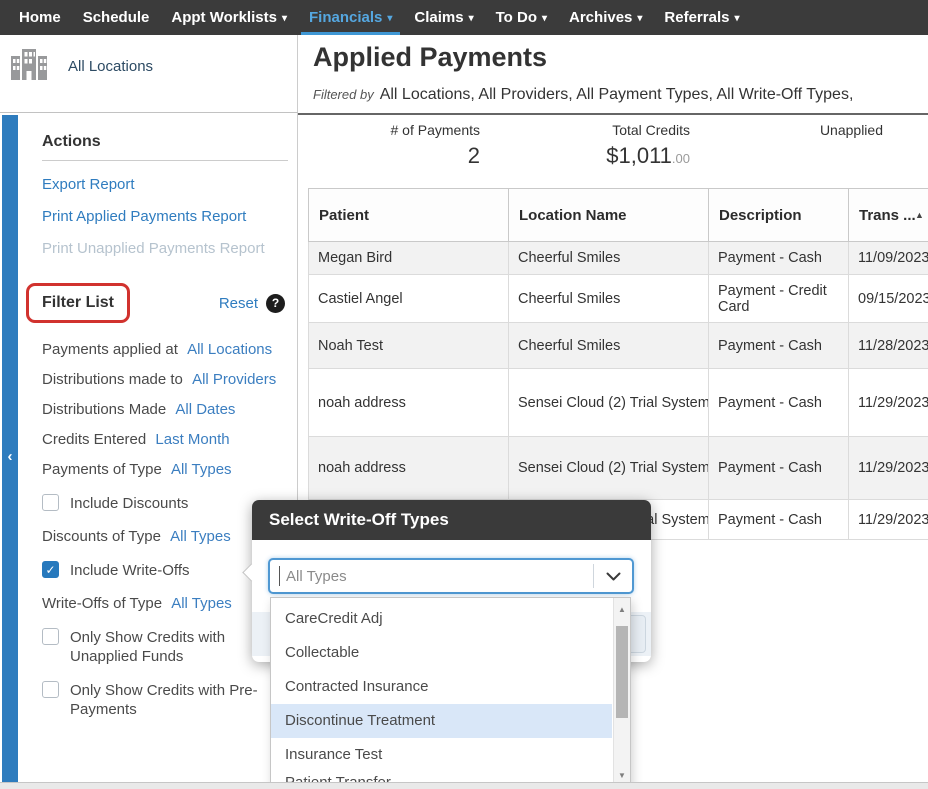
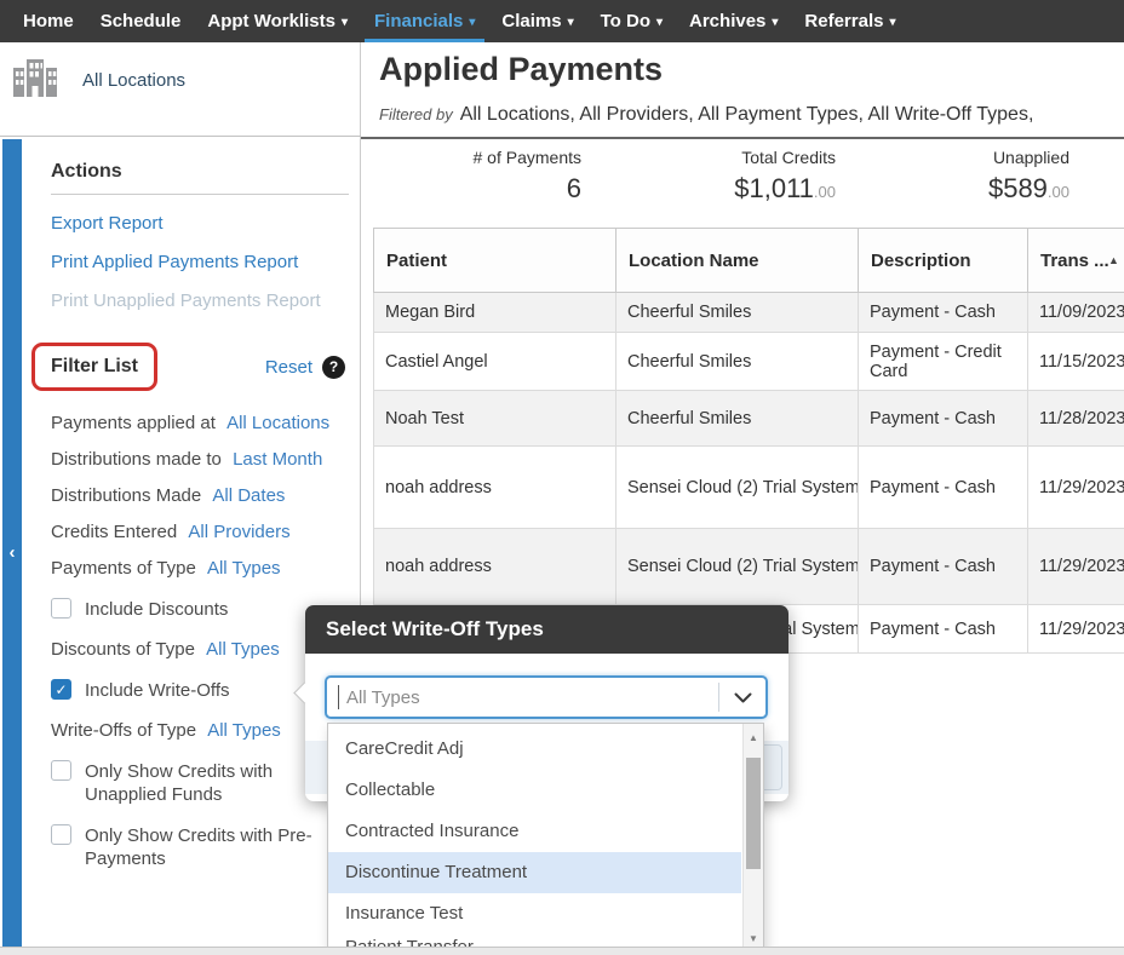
  Home
  Schedule
  Appt Worklists
  ▾
  Financials
  ▾
  Claims
  ▾
  To Do
  ▾
  Archives
  ▾
  Referrals
  ▾
  All Locations
  Applied Payments
  Filtered by All Locations, All Providers, All Payment Types, All Write-Off Types,
  ‹
  Actions
  Export Report
  Print Applied Payments Report
  Print Unapplied Payments Report
  Filter List
  Reset
  ?
  Payments applied at All Locations
- Distributions made to All Providers
+ Distributions made to Last Month
  Distributions Made All Dates
- Credits Entered Last Month
+ Credits Entered All Providers
  Payments of Type All Types
  Include Discounts
  Discounts of Type All Types
  ✓
  Include Write-Offs
  Write-Offs of Type All Types
  Only Show Credits with Unapplied Funds
  Only Show Credits with Pre-Payments
  # of Payments
- 2
+ 6
  Total Credits
  $1,011.00
  Unapplied
+ $589.00
  Patient	Location Name	Description	Trans ...▲
  Megan Bird	Cheerful Smiles	Payment - Cash	11/09/2023
- Castiel Angel	Cheerful Smiles	Payment - Credit Card	09/15/2023
+ Castiel Angel	Cheerful Smiles	Payment - Credit Card	11/15/2023
  Noah Test	Cheerful Smiles	Payment - Cash	11/28/2023
  noah address	Sensei Cloud (2) Trial System	Payment - Cash	11/29/2023
  noah address	Sensei Cloud (2) Trial System	Payment - Cash	11/29/2023
  Select Write-Off Types
  All Types
  CareCredit Adj
  Collectable
  Contracted Insurance
  Discontinue Treatment
  Insurance Test
  ▲
  ▼
